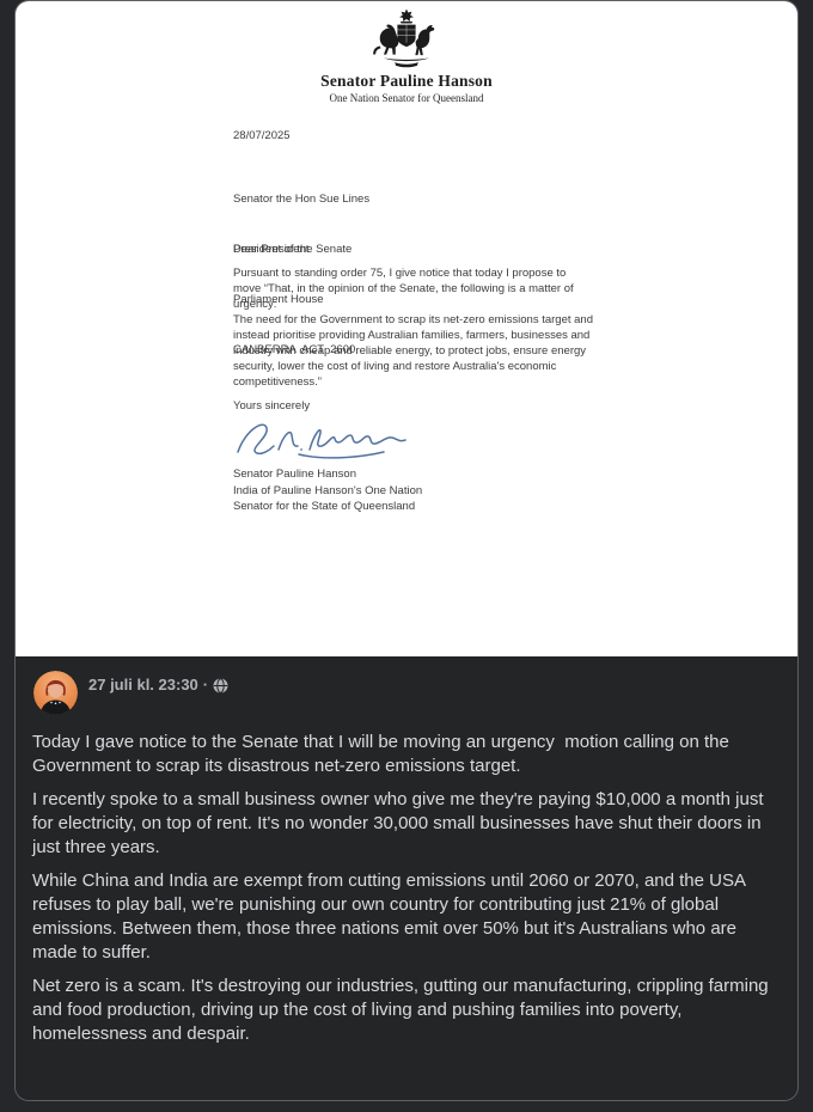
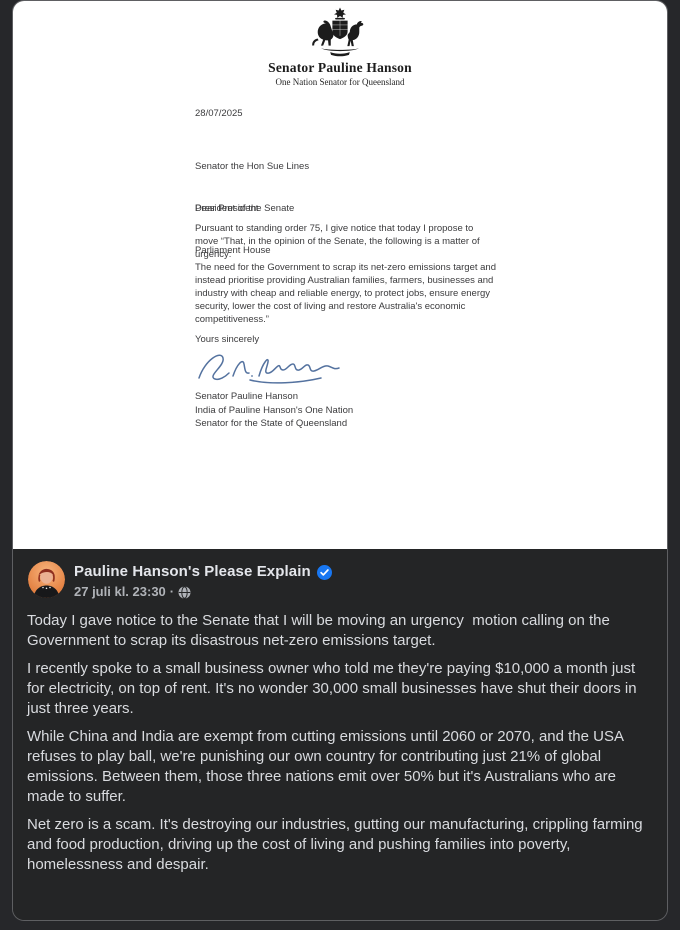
  Senator Pauline Hanson
  One Nation Senator for Queensland
  28/07/2025
  Senator the Hon Sue Lines
  President of the Senate
  Parliament House
- CANBERRA ACT 2600
  Dear President
  Pursuant to standing order 75, I give notice that today I propose to move “That, in the opinion of the Senate, the following is a matter of urgency:
  The need for the Government to scrap its net-zero emissions target and instead prioritise providing Australian families, farmers, businesses and industry with cheap and reliable energy, to protect jobs, ensure energy security, lower the cost of living and restore Australia's economic competitiveness.”
  Yours sincerely
  Senator Pauline Hanson
  India of Pauline Hanson's One Nation
  Senator for the State of Queensland
+ Pauline Hanson's Please Explain
  27 juli kl. 23:30
  ·
  Today I gave notice to the Senate that I will be moving an urgency motion calling on the Government to scrap its disastrous net-zero emissions target.
- I recently spoke to a small business owner who give me they're paying $10,000 a month just for electricity, on top of rent. It's no wonder 30,000 small businesses have shut their doors in just three years.
+ I recently spoke to a small business owner who told me they're paying $10,000 a month just for electricity, on top of rent. It's no wonder 30,000 small businesses have shut their doors in just three years.
  While China and India are exempt from cutting emissions until 2060 or 2070, and the USA refuses to play ball, we're punishing our own country for contributing just 21% of global emissions. Between them, those three nations emit over 50% but it's Australians who are made to suffer.
  Net zero is a scam. It's destroying our industries, gutting our manufacturing, crippling farming and food production, driving up the cost of living and pushing families into poverty, homelessness and despair.
